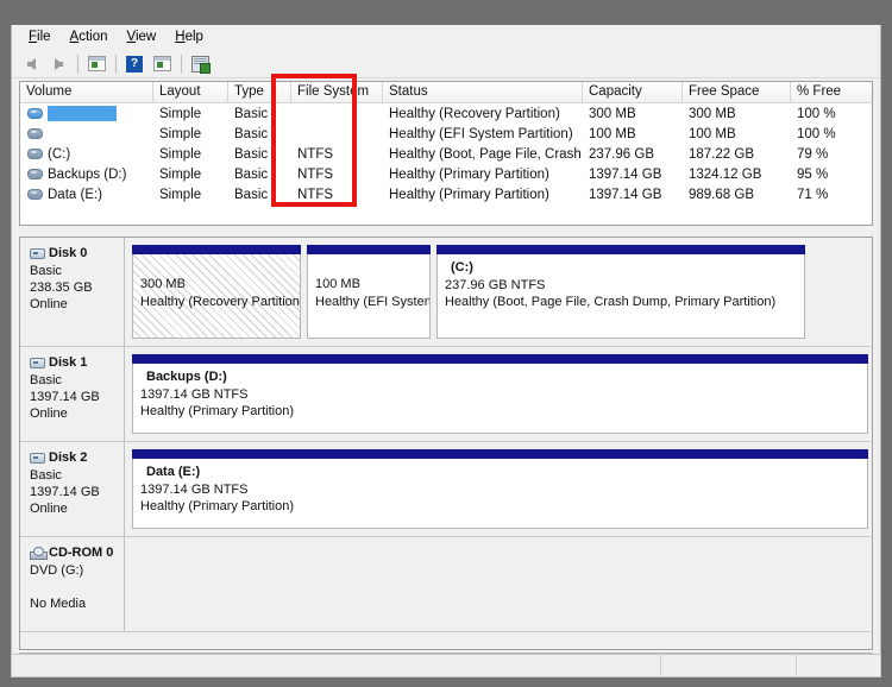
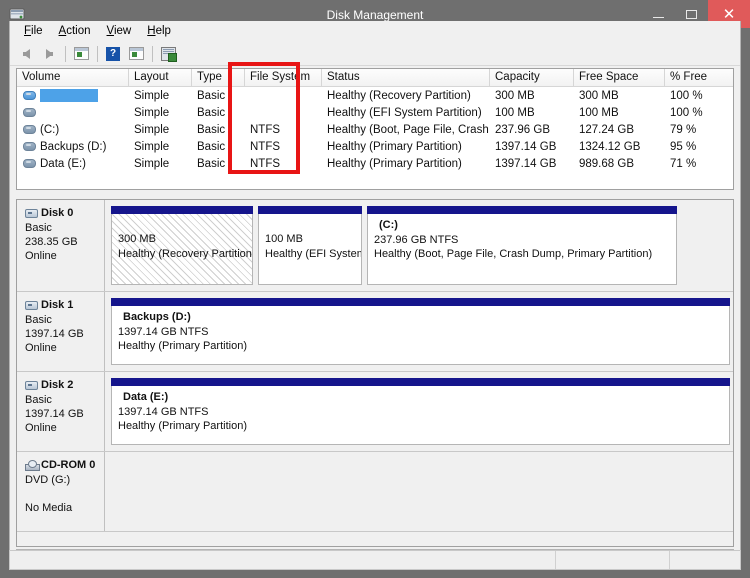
+ Disk Management
+ ✕
  File
  Action
  View
  Help
  ?
  Volume
  Layout
  Type
  File System
  Status
  Capacity
  Free Space
  % Free
  Simple
  Basic
  Healthy (Recovery Partition)
  300 MB
  300 MB
  100 %
  Simple
  Basic
  Healthy (EFI System Partition)
  100 MB
  100 MB
  100 %
  (C:)
  Simple
  Basic
  NTFS
  Healthy (Boot, Page File, Crash
  237.96 GB
- 187.22 GB
+ 127.24 GB
  79 %
  Backups (D:)
  Simple
  Basic
  NTFS
  Healthy (Primary Partition)
  1397.14 GB
  1324.12 GB
  95 %
  Data (E:)
  Simple
  Basic
  NTFS
  Healthy (Primary Partition)
  1397.14 GB
  989.68 GB
  71 %
  Disk 0
  Basic
  238.35 GB
  Online
  300 MB
  Healthy (Recovery Partition
  100 MB
  Healthy (EFI Syste
  (C:)
  237.96 GB NTFS
  Healthy (Boot, Page File, Crash Dump, Primary Partition)
  Disk 1
  Basic
  1397.14 GB
  Online
  Backups (D:)
  1397.14 GB NTFS
  Healthy (Primary Partition)
  Disk 2
  Basic
  1397.14 GB
  Online
  Data (E:)
  1397.14 GB NTFS
  Healthy (Primary Partition)
  CD-ROM 0
  DVD (G:)
  No Media
